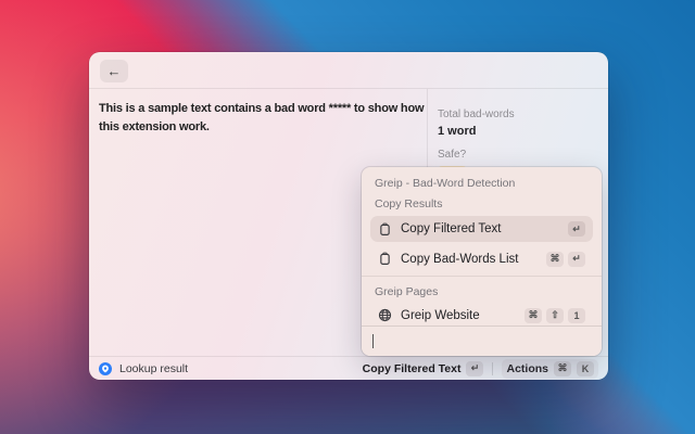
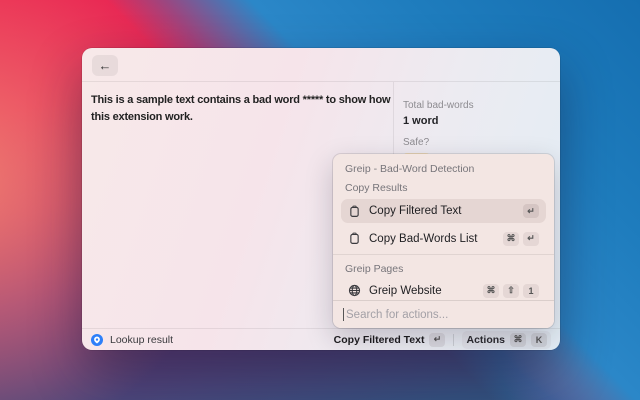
  ←
  This is a sample text contains a bad word ***** to show how this extension work.
  Total bad-words
  1 word
  Safe?
  Lookup result
  Copy Filtered Text
  ↵
  Actions
  ⌘
  K
  Greip - Bad-Word Detection
  Copy Results
  Copy Filtered Text
  ↵
  Copy Bad-Words List
  ⌘
  ↵
  Greip Pages
  Greip Website
  ⌘
  ⇧
  1
+ Search for actions...
